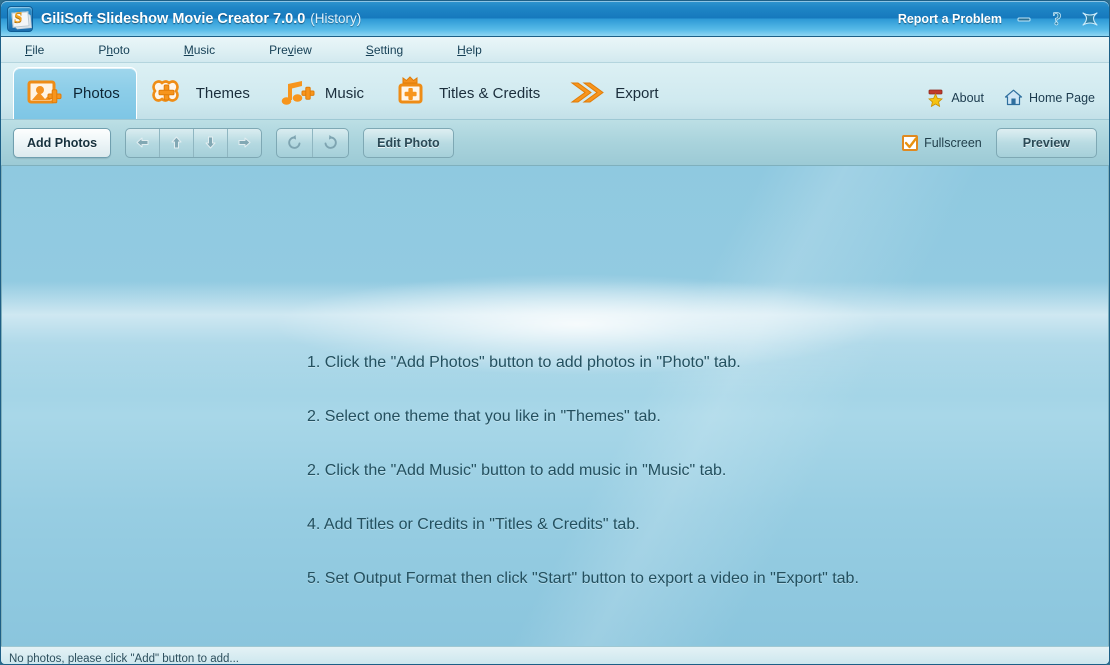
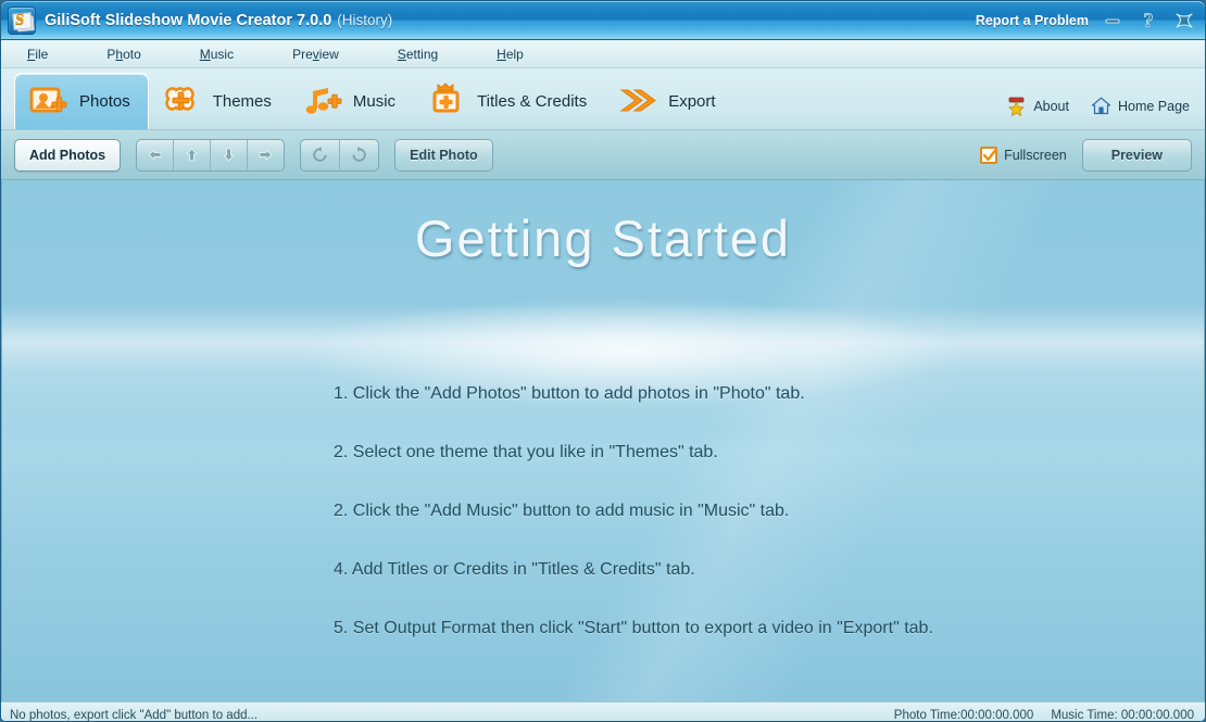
  GiliSoft Slideshow Movie Creator 7.0.0
  (History)
  Report a Problem
  ?
  File
  Photo
  Music
  Preview
  Setting
  Help
  Photos
  Themes
  Music
  Titles & Credits
  Export
  About
  Home Page
  Add Photos
  Edit Photo
  Fullscreen
  Preview
+ Getting Started
  1. Click the "Add Photos" button to add photos in "Photo" tab.
  2. Select one theme that you like in "Themes" tab.
  2. Click the "Add Music" button to add music in "Music" tab.
  4. Add Titles or Credits in "Titles & Credits" tab.
  5. Set Output Format then click "Start" button to export a video in "Export" tab.
- No photos, please click "Add" button to add...
+ No photos, export click "Add" button to add...
+ Photo Time:00:00:00.000
+ Music Time: 00:00:00.000
